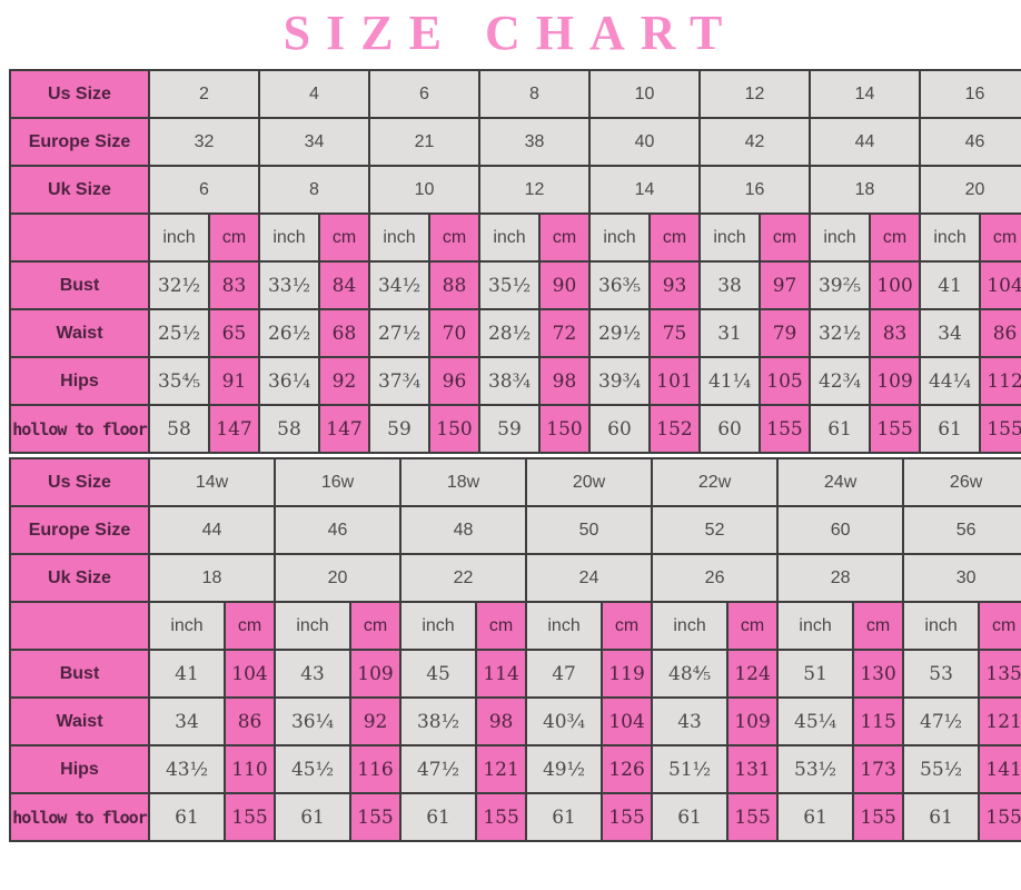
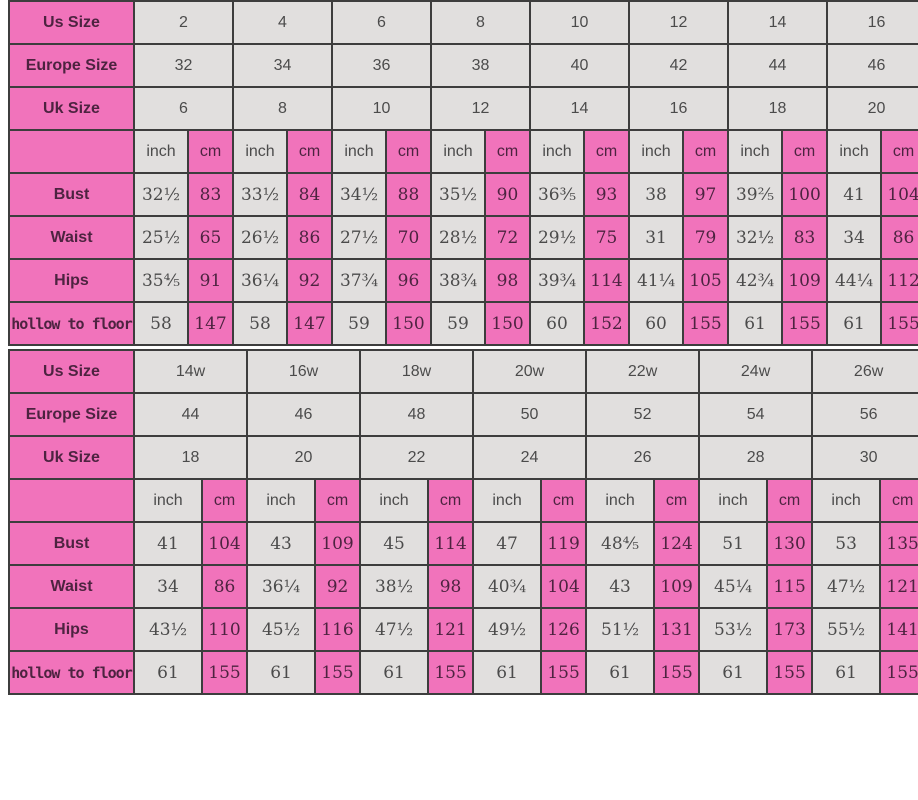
- SIZE CHART
  Us Size	2	4	6	8	10	12	14	16
- Europe Size	32	34	21	38	40	42	44	46
+ Europe Size	32	34	36	38	40	42	44	46
  Uk Size	6	8	10	12	14	16	18	20
  	inch	cm	inch	cm	inch	cm	inch	cm	inch	cm	inch	cm	inch	cm	inch	cm
  Bust	32½	83	33½	84	34½	88	35½	90	36⅗	93	38	97	39⅖	100	41	104
- Waist	25½	65	26½	68	27½	70	28½	72	29½	75	31	79	32½	83	34	86
+ Waist	25½	65	26½	86	27½	70	28½	72	29½	75	31	79	32½	83	34	86
- Hips	35⅘	91	36¼	92	37¾	96	38¾	98	39¾	101	41¼	105	42¾	109	44¼	112
+ Hips	35⅘	91	36¼	92	37¾	96	38¾	98	39¾	114	41¼	105	42¾	109	44¼	112
  hollow to floor	58	147	58	147	59	150	59	150	60	152	60	155	61	155	61	155
  Us Size	14w	16w	18w	20w	22w	24w	26w
- Europe Size	44	46	48	50	52	60	56
+ Europe Size	44	46	48	50	52	54	56
  Uk Size	18	20	22	24	26	28	30
  	inch	cm	inch	cm	inch	cm	inch	cm	inch	cm	inch	cm	inch	cm
  Bust	41	104	43	109	45	114	47	119	48⅘	124	51	130	53	135
  Waist	34	86	36¼	92	38½	98	40¾	104	43	109	45¼	115	47½	121
  Hips	43½	110	45½	116	47½	121	49½	126	51½	131	53½	173	55½	141
  hollow to floor	61	155	61	155	61	155	61	155	61	155	61	155	61	155
